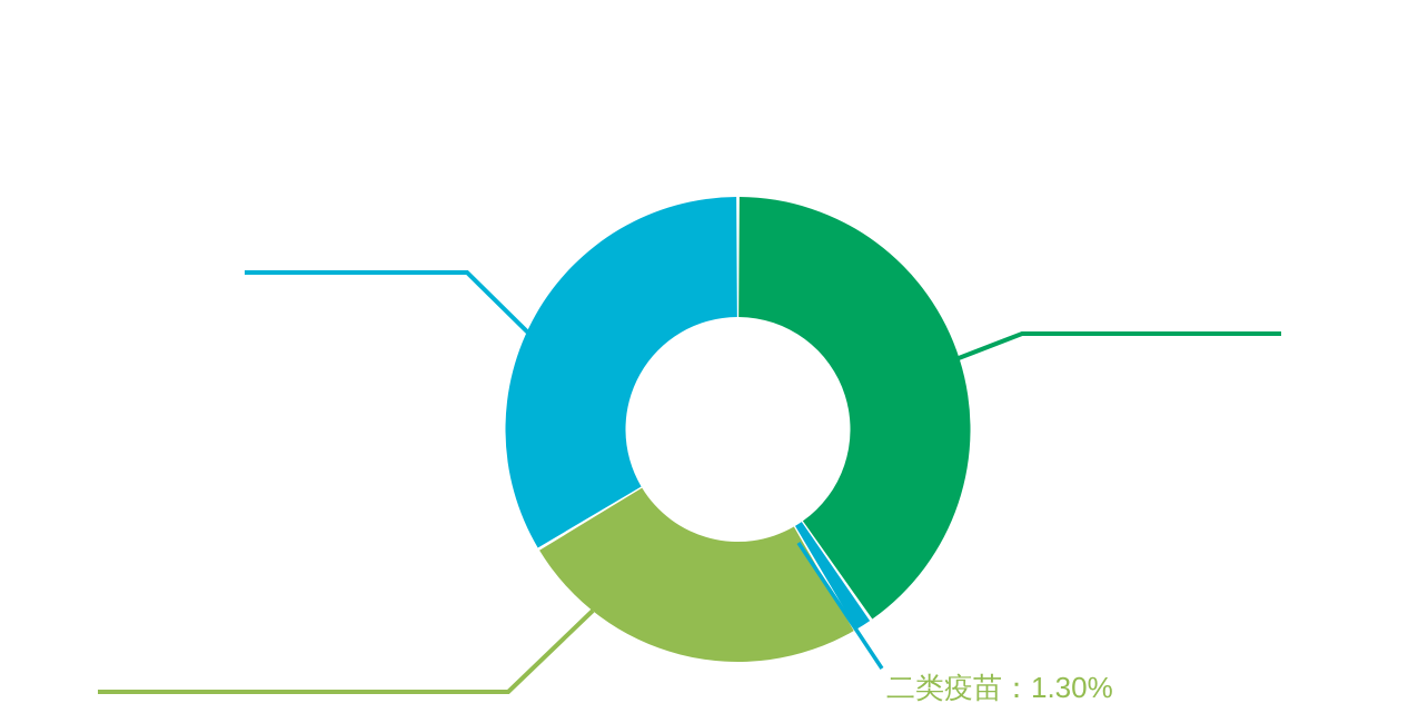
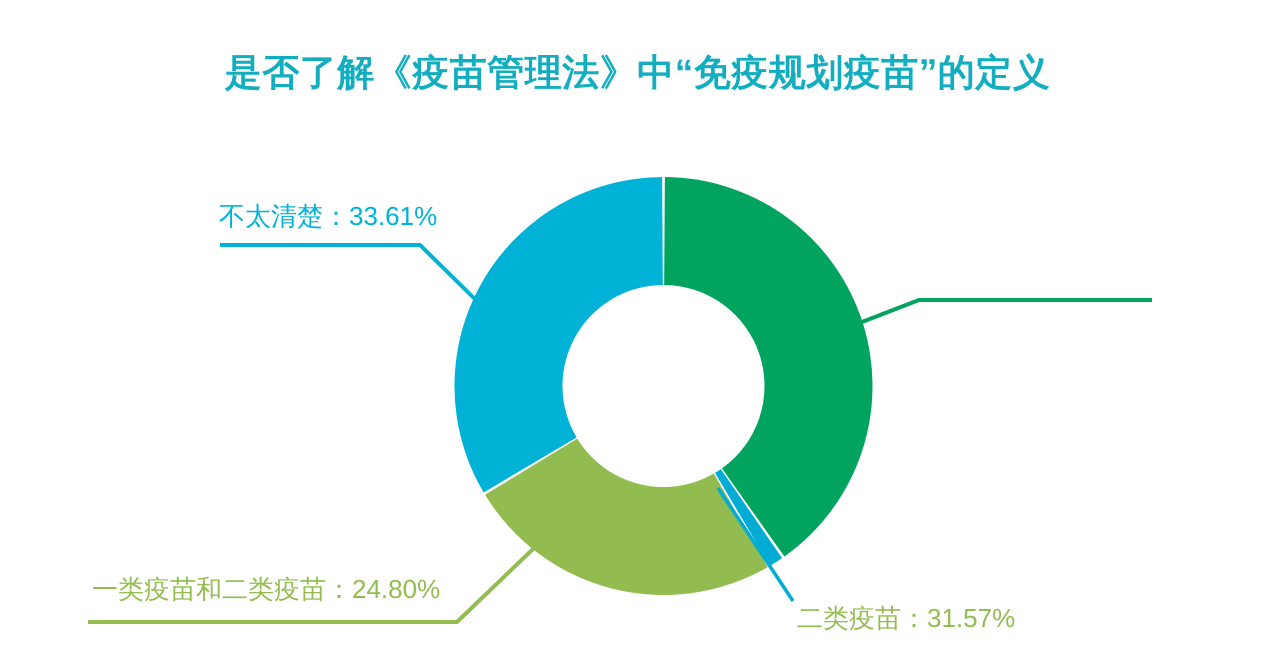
+ 是否了解《疫苗管理法》中“免疫规划疫苗”的定义
+ 不太清楚：33.61%
+ 一类疫苗和二类疫苗：24.80%
- 二类疫苗：1.30%
+ 二类疫苗：31.57%
